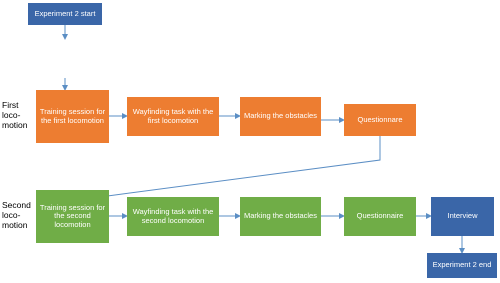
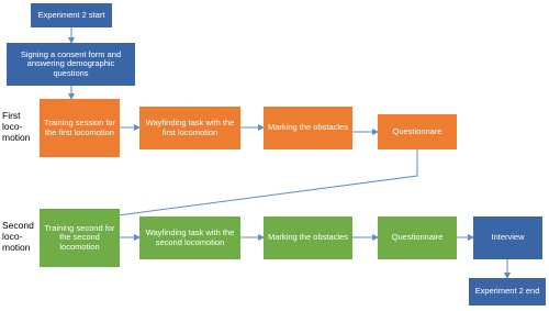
  First loco-motion
  Second loco-motion
  Experiment 2 start
+ Signing a consent form and answering demographic questions
  Training session for the first locomotion
  Wayfinding task with the first locomotion
  Marking the obstacles
  Questionnare
- Training session for the second locomotion
+ Training second for the second locomotion
  Wayfinding task with the second locomotion
  Marking the obstacles
  Questionnaire
  Interview
  Experiment 2 end
